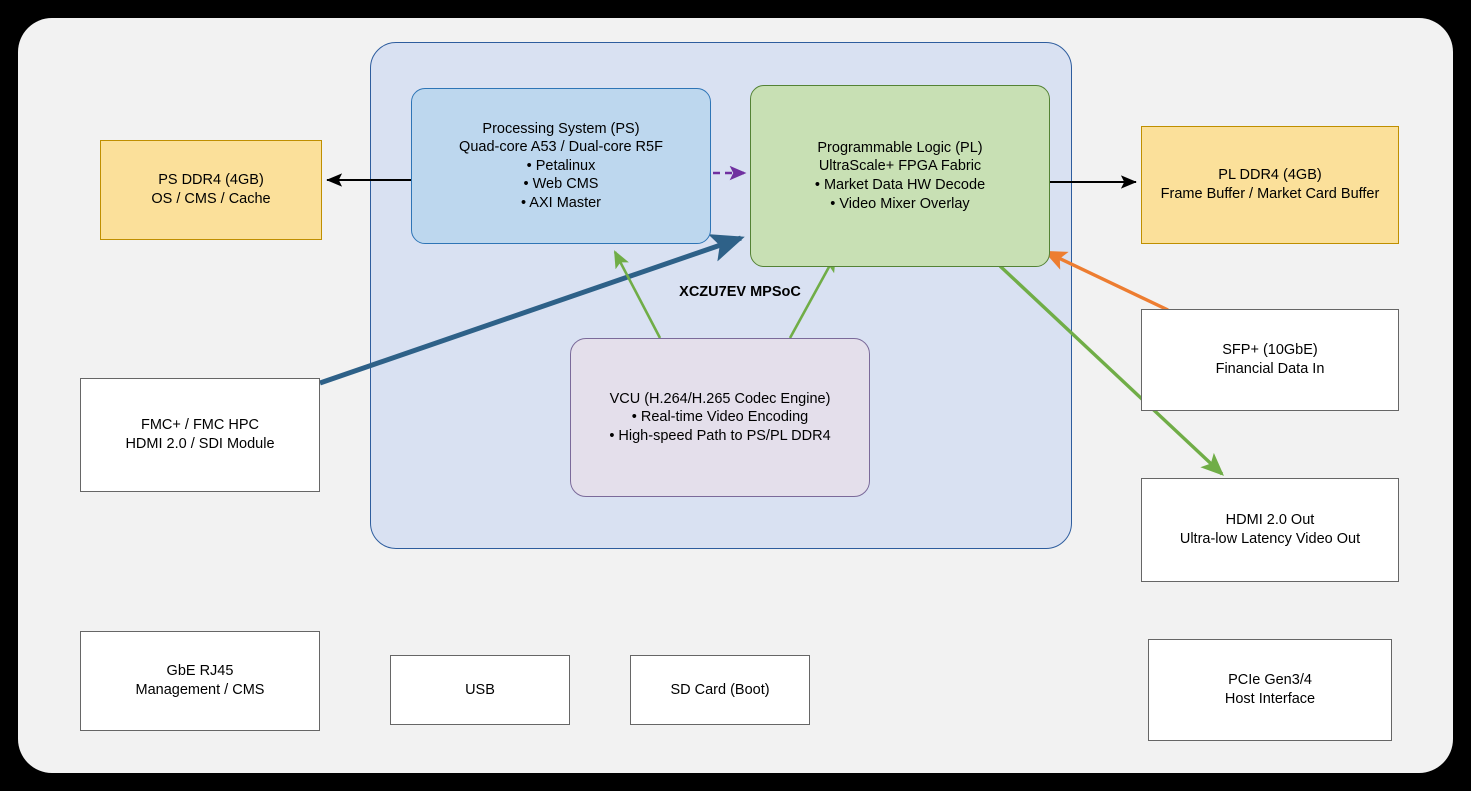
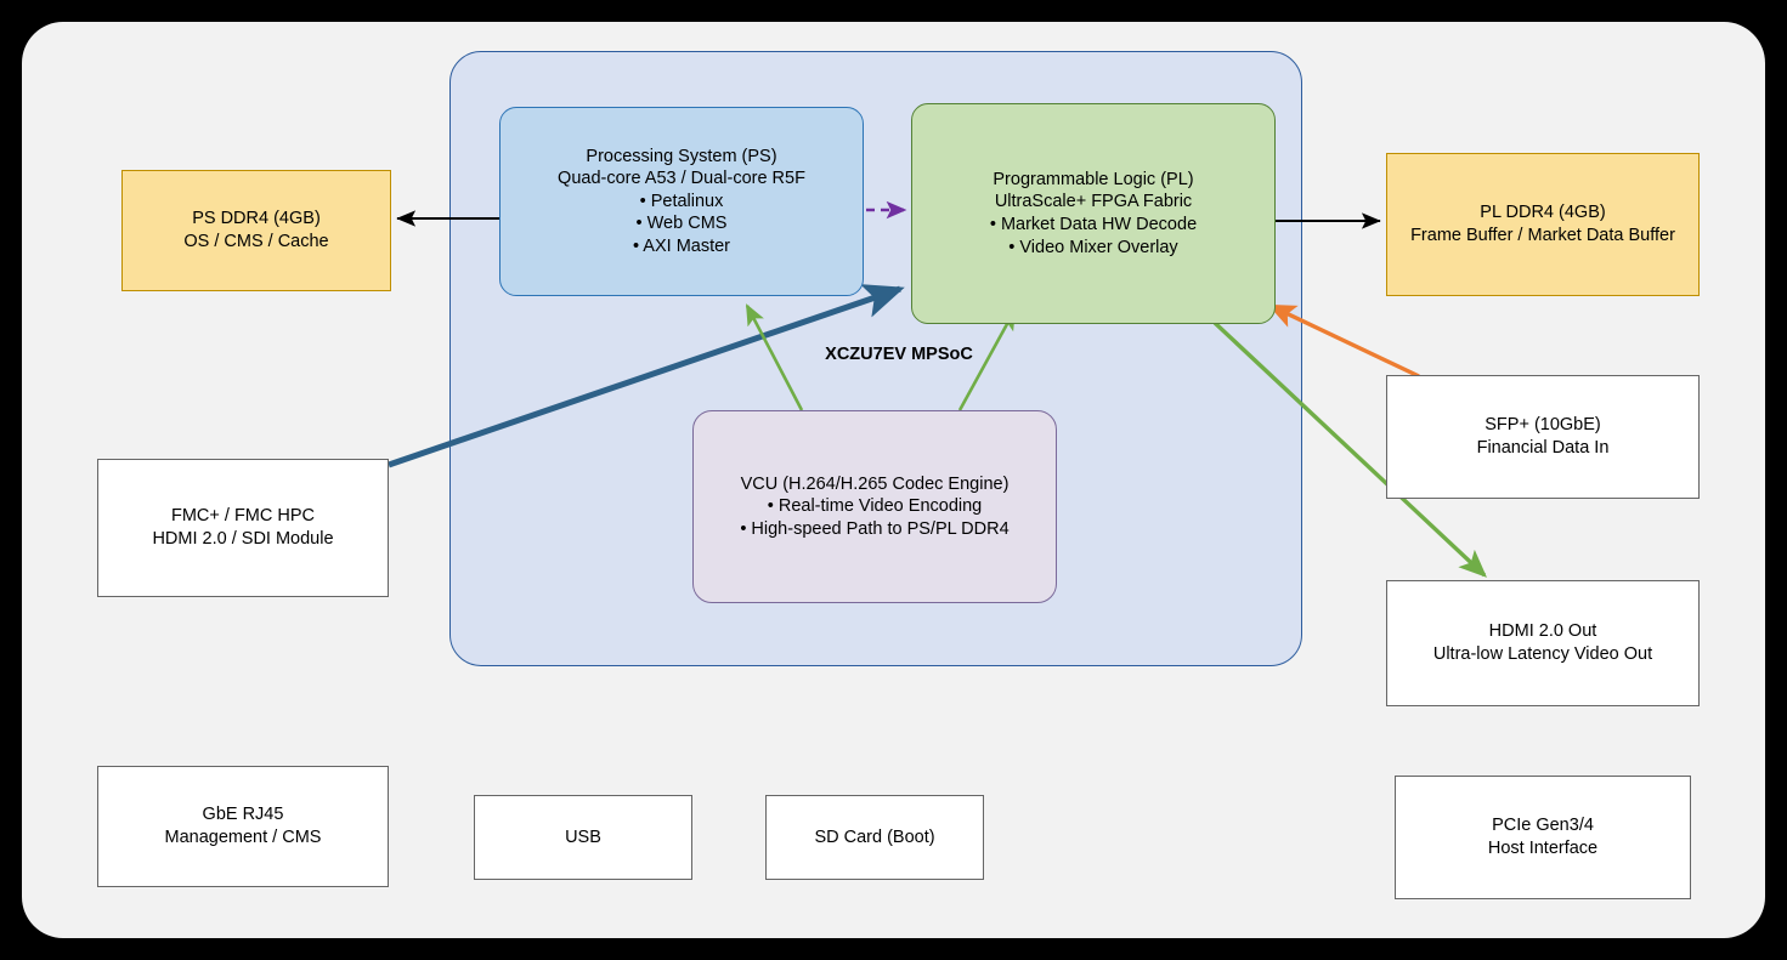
  XCZU7EV MPSoC
  Processing System (PS)
  Quad-core A53 / Dual-core R5F
  • Petalinux
  • Web CMS
  • AXI Master
  Programmable Logic (PL)
  UltraScale+ FPGA Fabric
  • Market Data HW Decode
  • Video Mixer Overlay
  VCU (H.264/H.265 Codec Engine)
  • Real-time Video Encoding
  • High-speed Path to PS/PL DDR4
  PS DDR4 (4GB)
  OS / CMS / Cache
  PL DDR4 (4GB)
- Frame Buffer / Market Card Buffer
+ Frame Buffer / Market Data Buffer
  FMC+ / FMC HPC
  HDMI 2.0 / SDI Module
  SFP+ (10GbE)
  Financial Data In
  HDMI 2.0 Out
  Ultra-low Latency Video Out
  GbE RJ45
  Management / CMS
  USB
  SD Card (Boot)
  PCIe Gen3/4
  Host Interface
